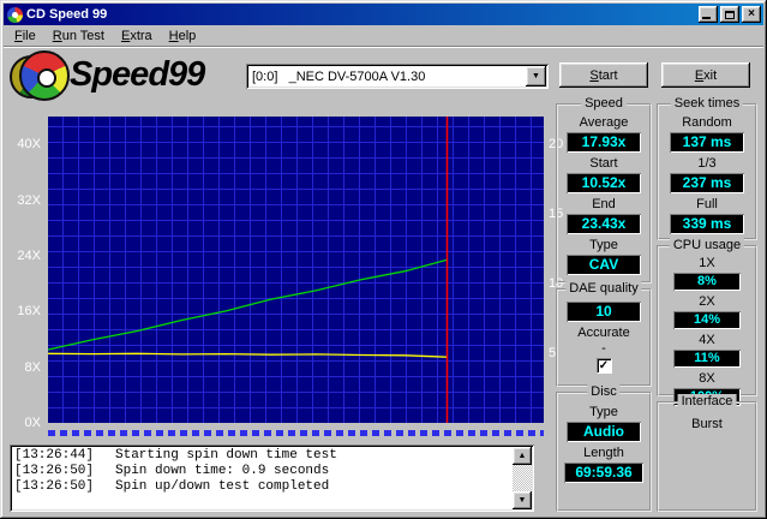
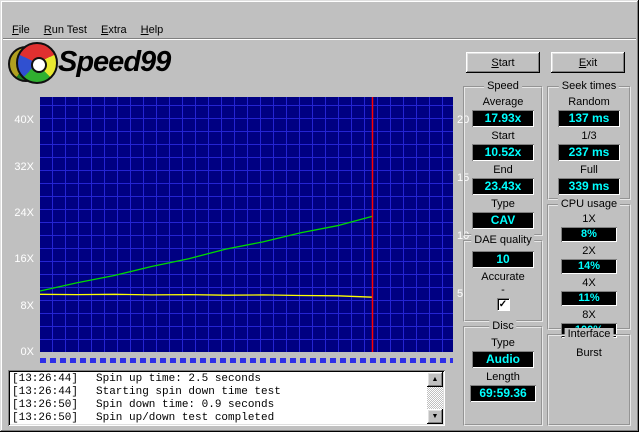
- CD Speed 99
- ×
  File
  Run Test
  Extra
  Help
  Speed99
- [0:0] _NEC DV-5700A V1.30
  Start
  Exit
  40X
  32X
  24X
  16X
  8X
  0X
  20
  15
  10
  5
+ [13:26:44] Spin up time: 2.5 seconds
  [13:26:44] Starting spin down time test
  [13:26:50] Spin down time: 0.9 seconds
  [13:26:50] Spin up/down test completed
  Speed
  Average
  17.93x
  Start
  10.52x
  End
  23.43x
  Type
  CAV
  Seek times
  Random
  137 ms
  1/3
  237 ms
  Full
  339 ms
  DAE quality
  10
  Accurate
  -
  ✓
  CPU usage
  1X
  8%
  2X
  14%
  4X
  11%
  8X
  Disc
  Type
  Audio
  Length
  69:59.36
  Interface
  Burst
